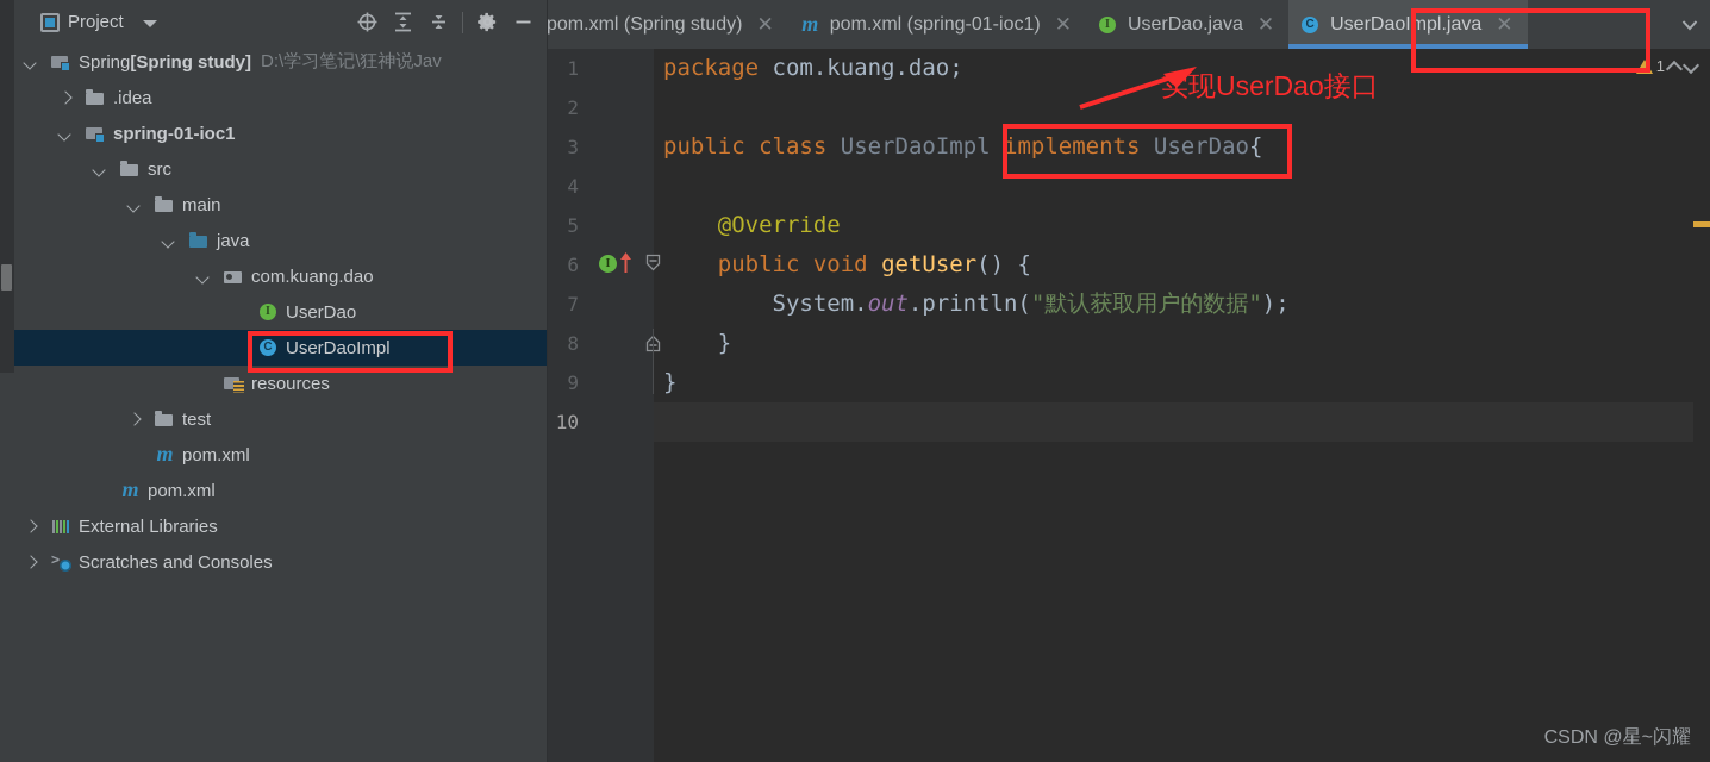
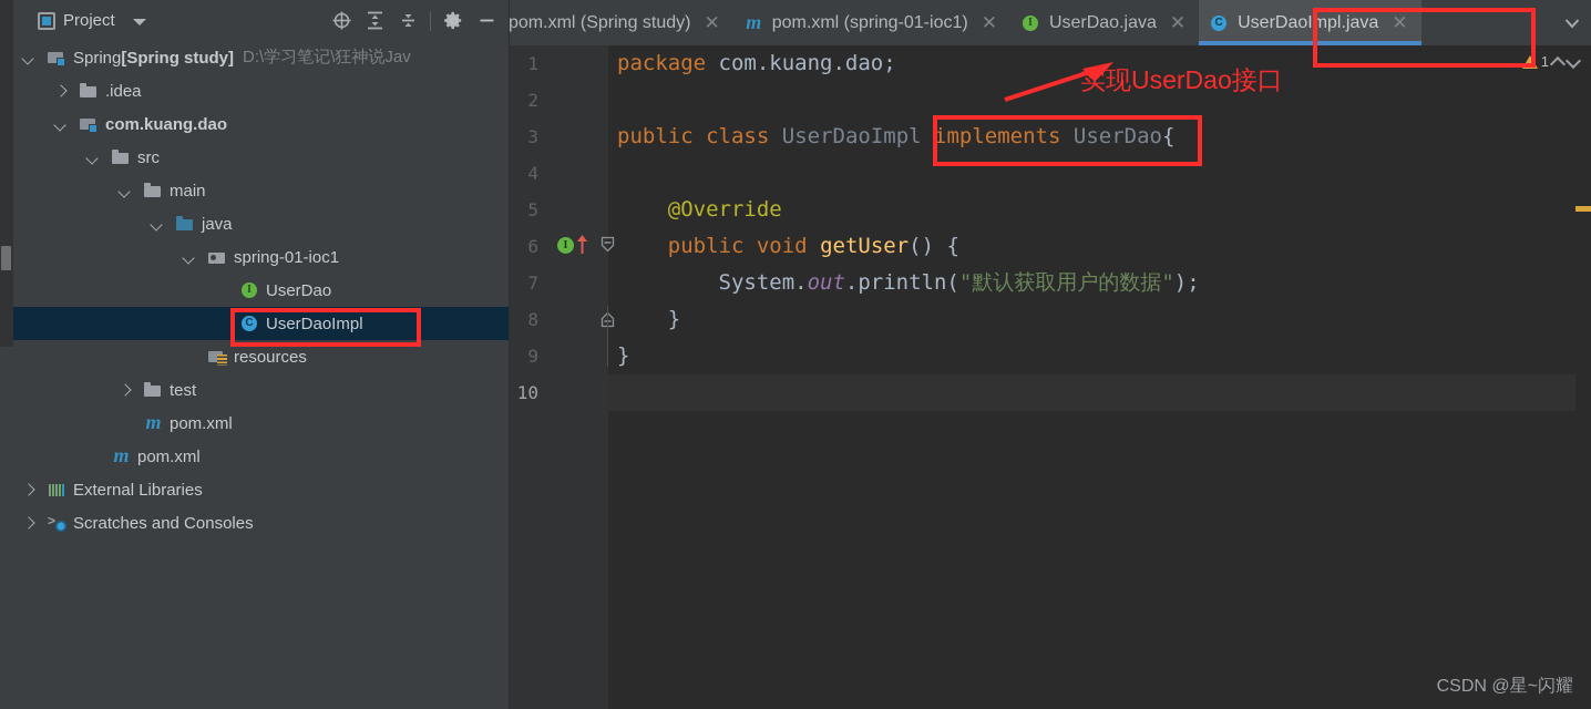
  Project
  Spring
  [Spring study]
  D:\学习笔记\狂神说Jav
  .idea
- spring-01-ioc1
+ com.kuang.dao
  src
  main
  java
- com.kuang.dao
+ spring-01-ioc1
  UserDao
  UserDaoImpl
  resources
  test
  pom.xml
  pom.xml
  External Libraries
  Scratches and Consoles
  pom.xml (Spring study)
  ✕
  pom.xml (spring-01-ioc1)
  ✕
  UserDao.java
  ✕
  UserDaoImpl.java
  ✕
  1
  2
  3
  4
  5
  6
  I
  7
  8
  9
  10
  package com.kuang.dao;
  public class UserDaoImpl implements UserDao{
  @Override
  public void getUser() {
  System.out.println("默认获取用户的数据");
  }
  }
  1
  CSDN @星~闪耀
  实现UserDao接口
